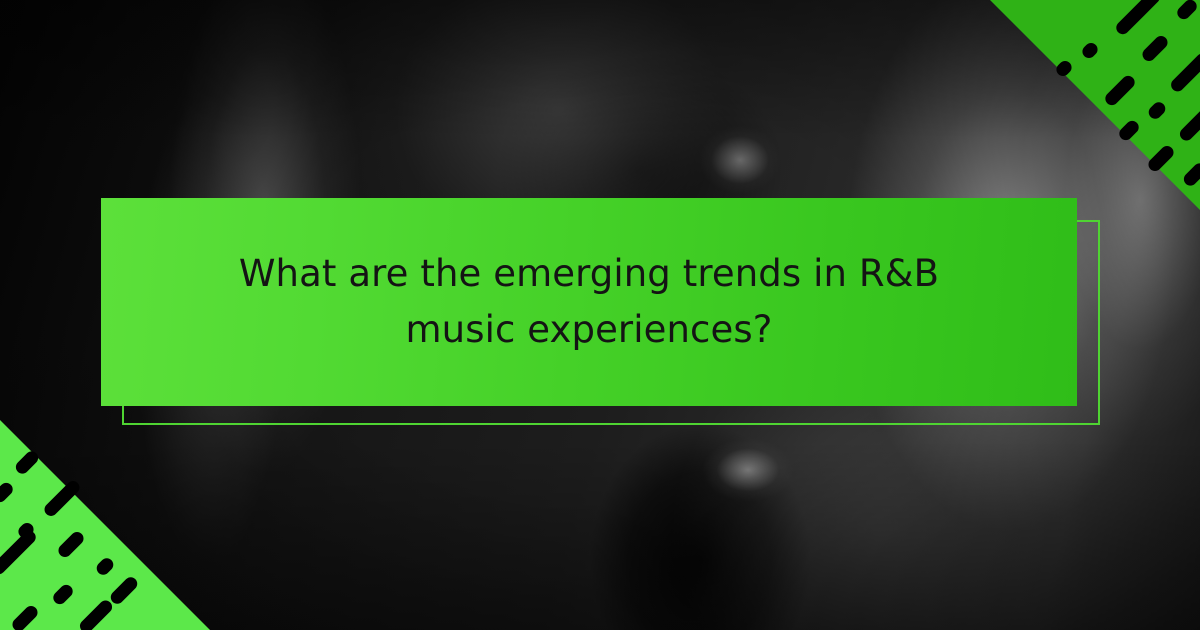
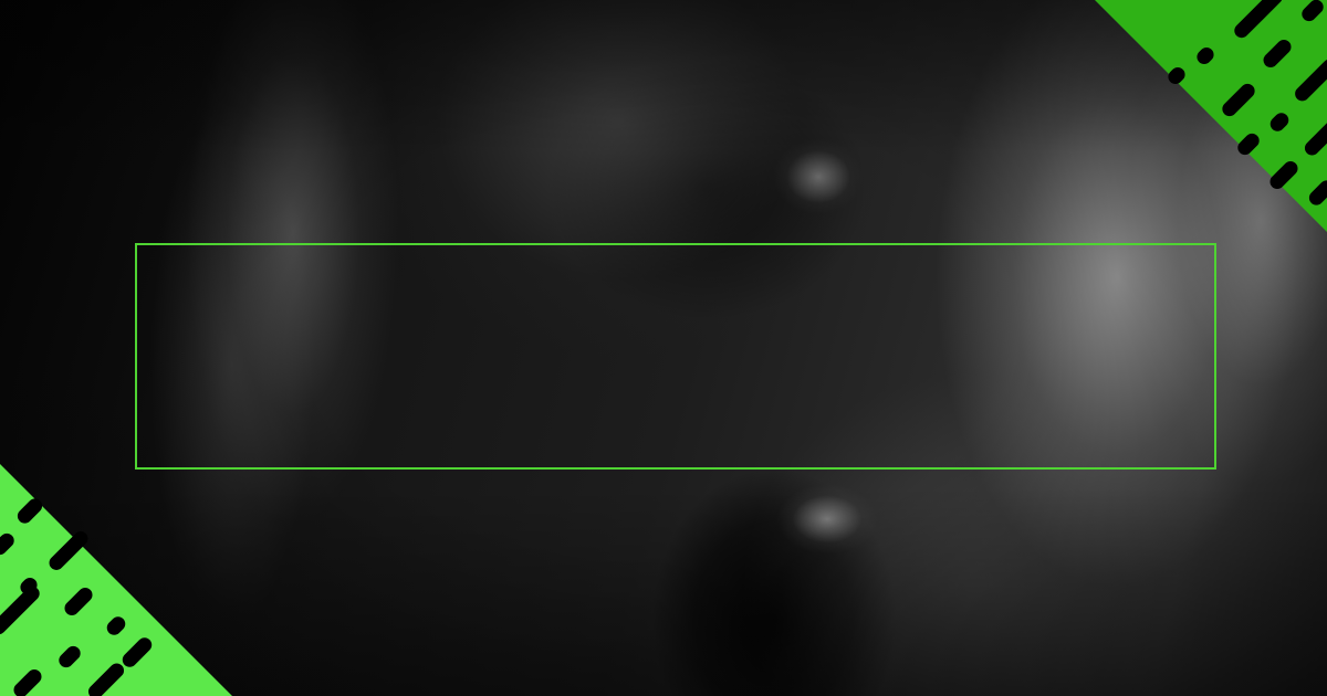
- What are the emerging trends in R&B music experiences?
